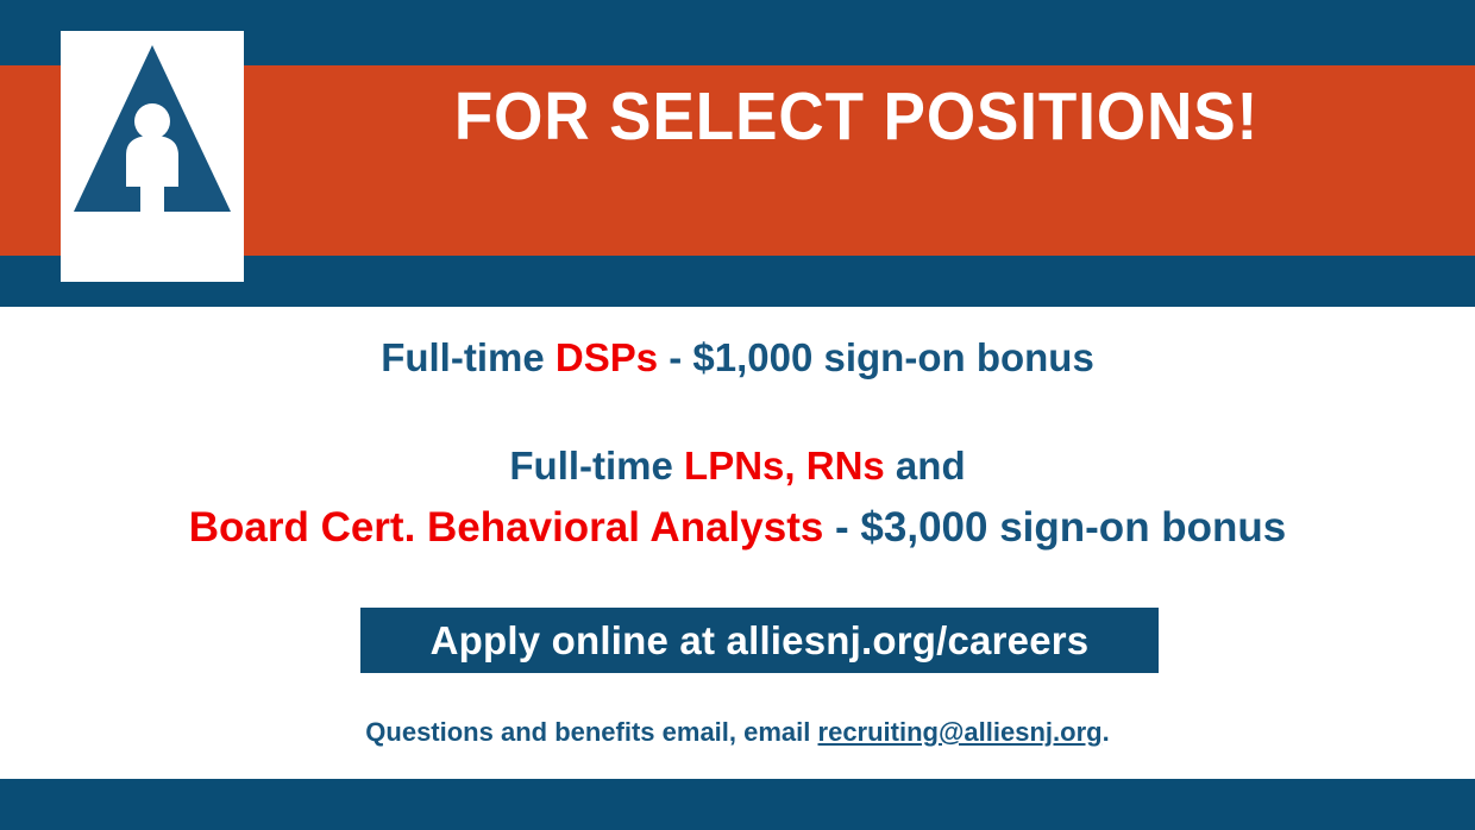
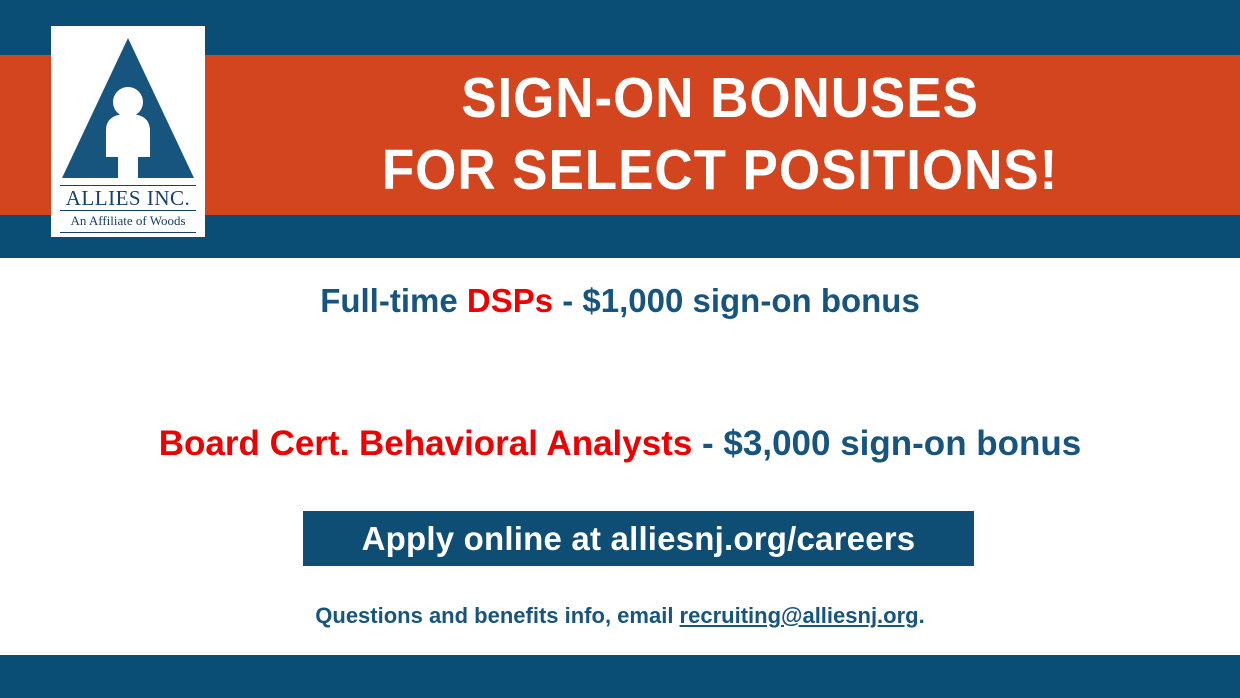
+ ALLIES INC.
+ An Affiliate of Woods
+ SIGN-ON BONUSES
  FOR SELECT POSITIONS!
  Full-time DSPs - $1,000 sign-on bonus
- Full-time LPNs, RNs and
  Board Cert. Behavioral Analysts - $3,000 sign-on bonus
  Apply online at alliesnj.org/careers
- Questions and benefits email, email recruiting@alliesnj.org.
+ Questions and benefits info, email recruiting@alliesnj.org.
